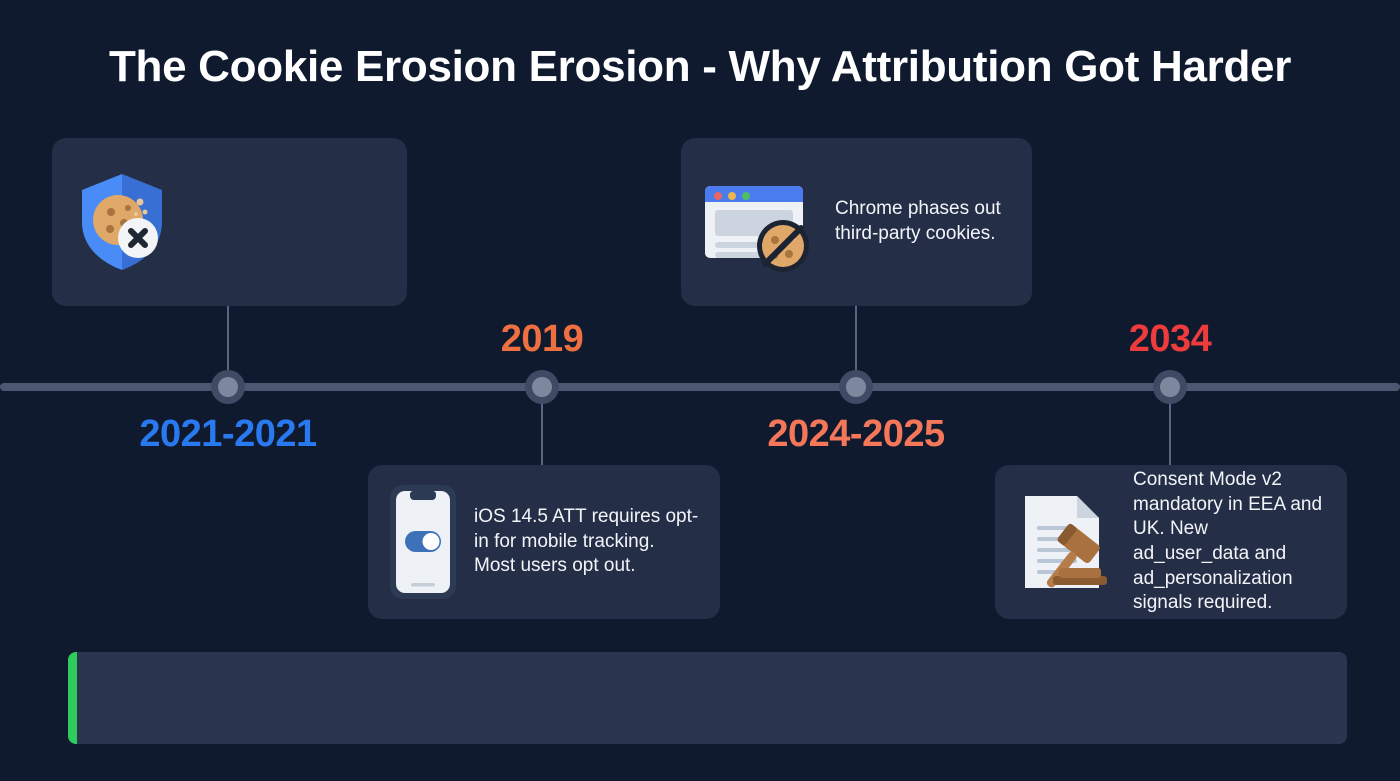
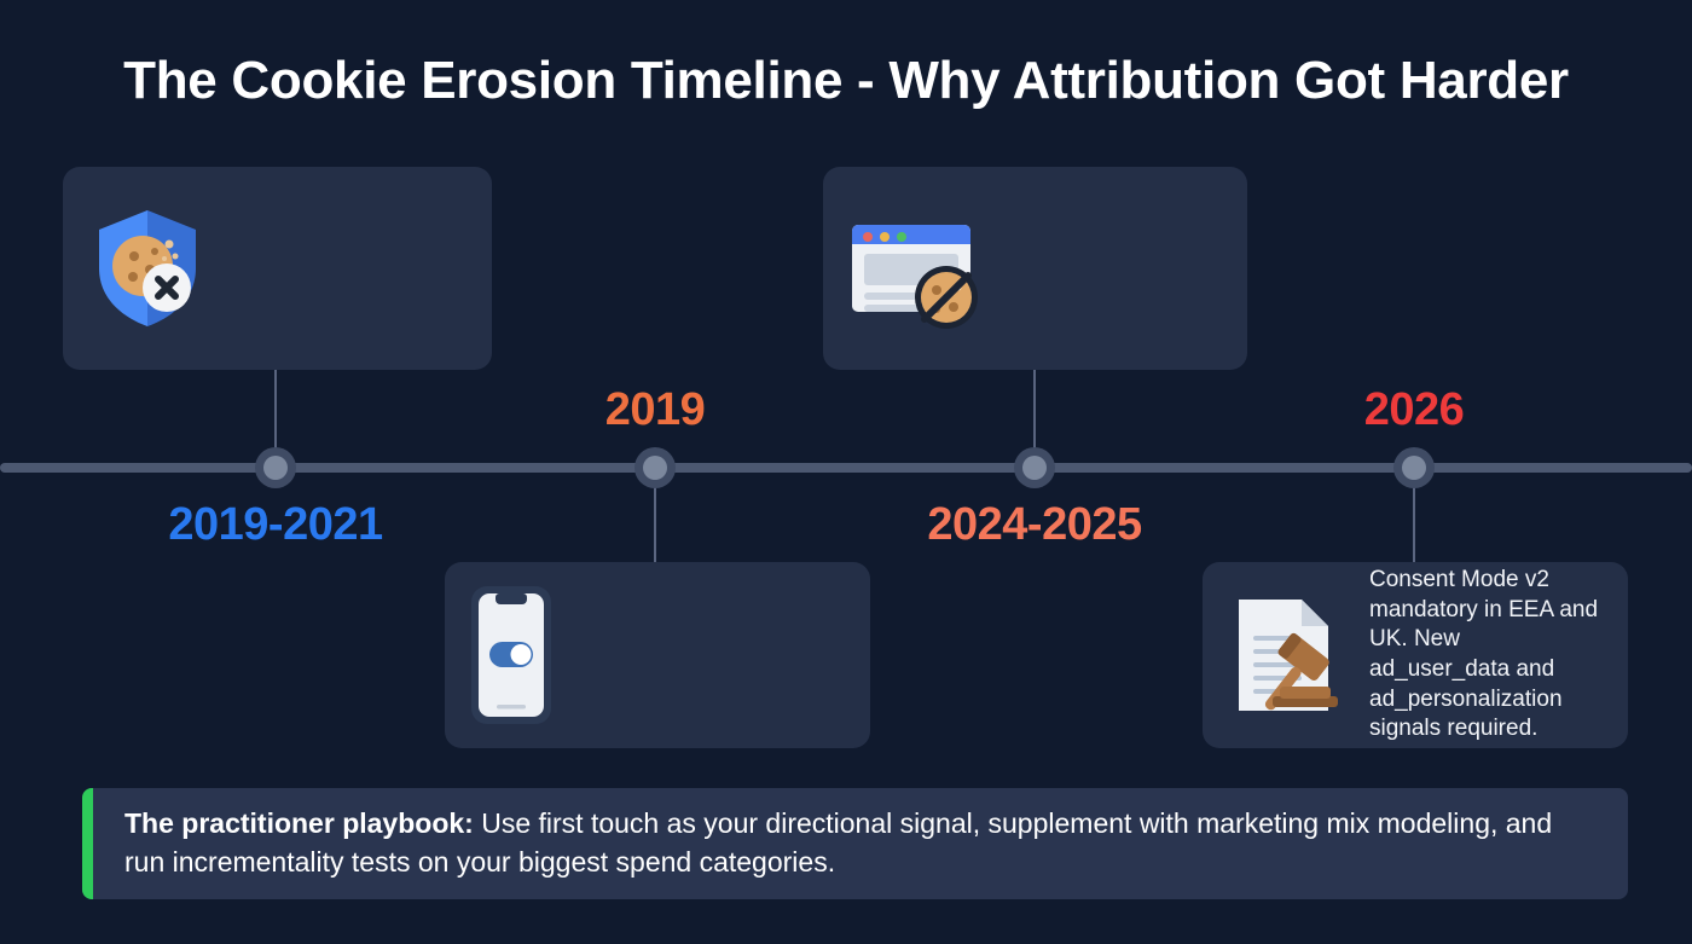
- The Cookie Erosion Erosion - Why Attribution Got Harder
+ The Cookie Erosion Timeline - Why Attribution Got Harder
- 2021-2021
+ 2019-2021
  2019
  2024-2025
- 2034
+ 2026
- Chrome phases out third-party cookies.
- iOS 14.5 ATT requires opt-in for mobile tracking. Most users opt out.
  Consent Mode v2 mandatory in EEA and UK. New ad_user_data and ad_personalization signals required.
+ The practitioner playbook: Use first touch as your directional signal, supplement with marketing mix modeling, and run incrementality tests on your biggest spend categories.
